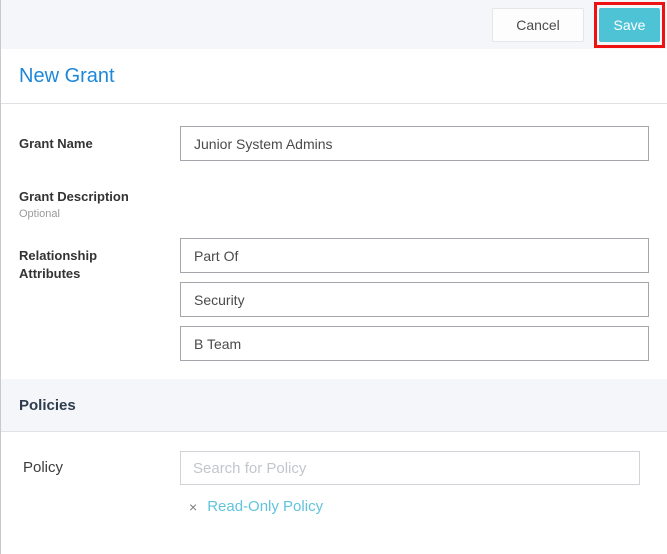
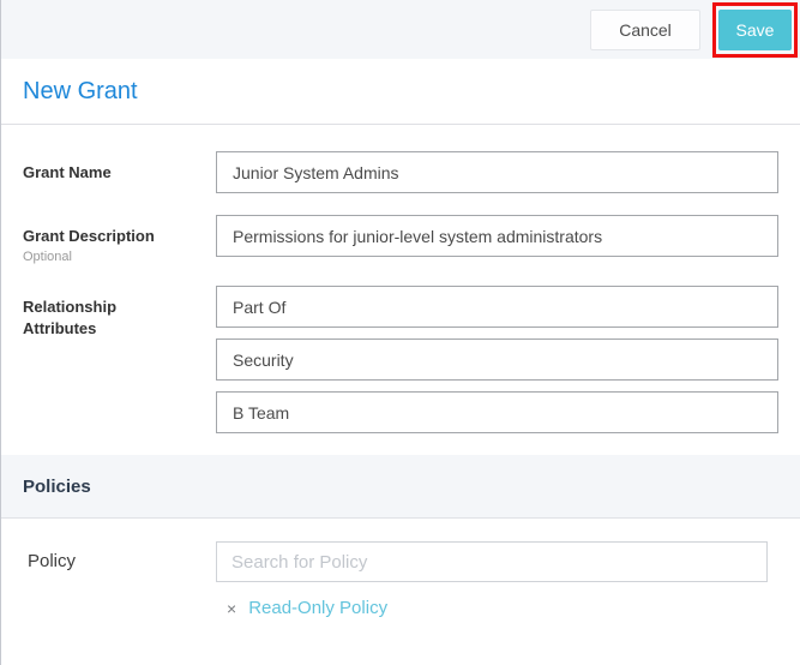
  Cancel
  Save
  New Grant
  Grant Name
  Junior System Admins
  Grant Description
  Optional
+ Permissions for junior-level system administrators
  Relationship Attributes
  Part Of Security B Team
  Policies
  Policy
  Search for Policy
  ×
  Read-Only Policy
